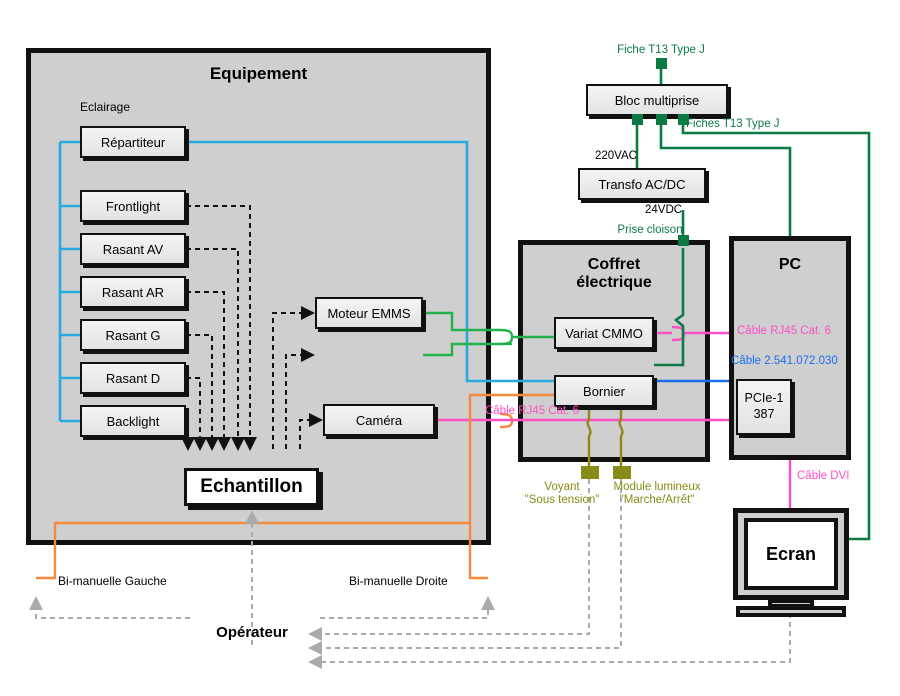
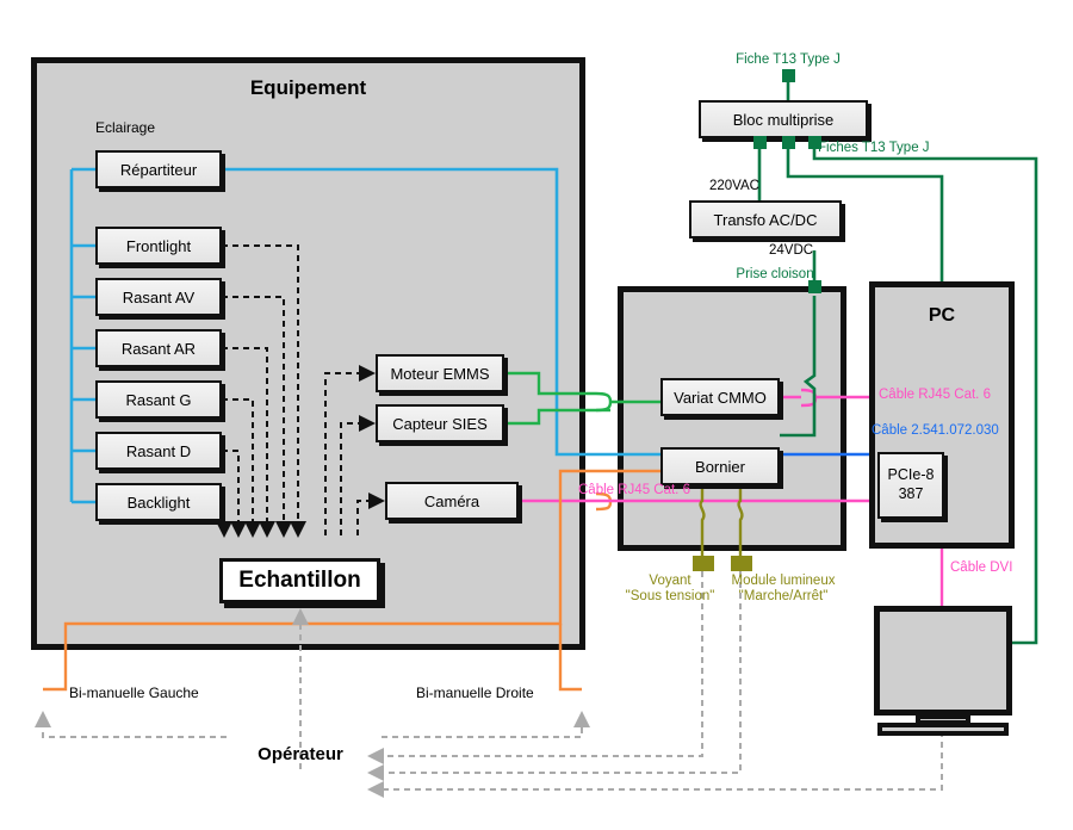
  Equipement
- Coffret
- électrique
  PC
  Eclairage
  Répartiteur
  Frontlight
  Rasant AV
  Rasant AR
  Rasant G
  Rasant D
  Backlight
  Moteur EMMS
+ Capteur SIES
  Caméra
  Echantillon
  Variat CMMO
  Bornier
- PCIe-1
+ PCIe-8
  387
  Bloc multiprise
  Transfo AC/DC
- Ecran
  Fiche T13 Type J
  Fiches T13 Type J
  220VAC
  24VDC
  Prise cloison
  Câble RJ45 Cat. 6
  Câble RJ45 Cat. 6
  Câble 2.541.072.030
  Câble DVI
  Voyant
  "Sous tension"
  Module lumineux
  "Marche/Arrêt"
  Bi-manuelle Gauche
  Bi-manuelle Droite
  Opérateur
